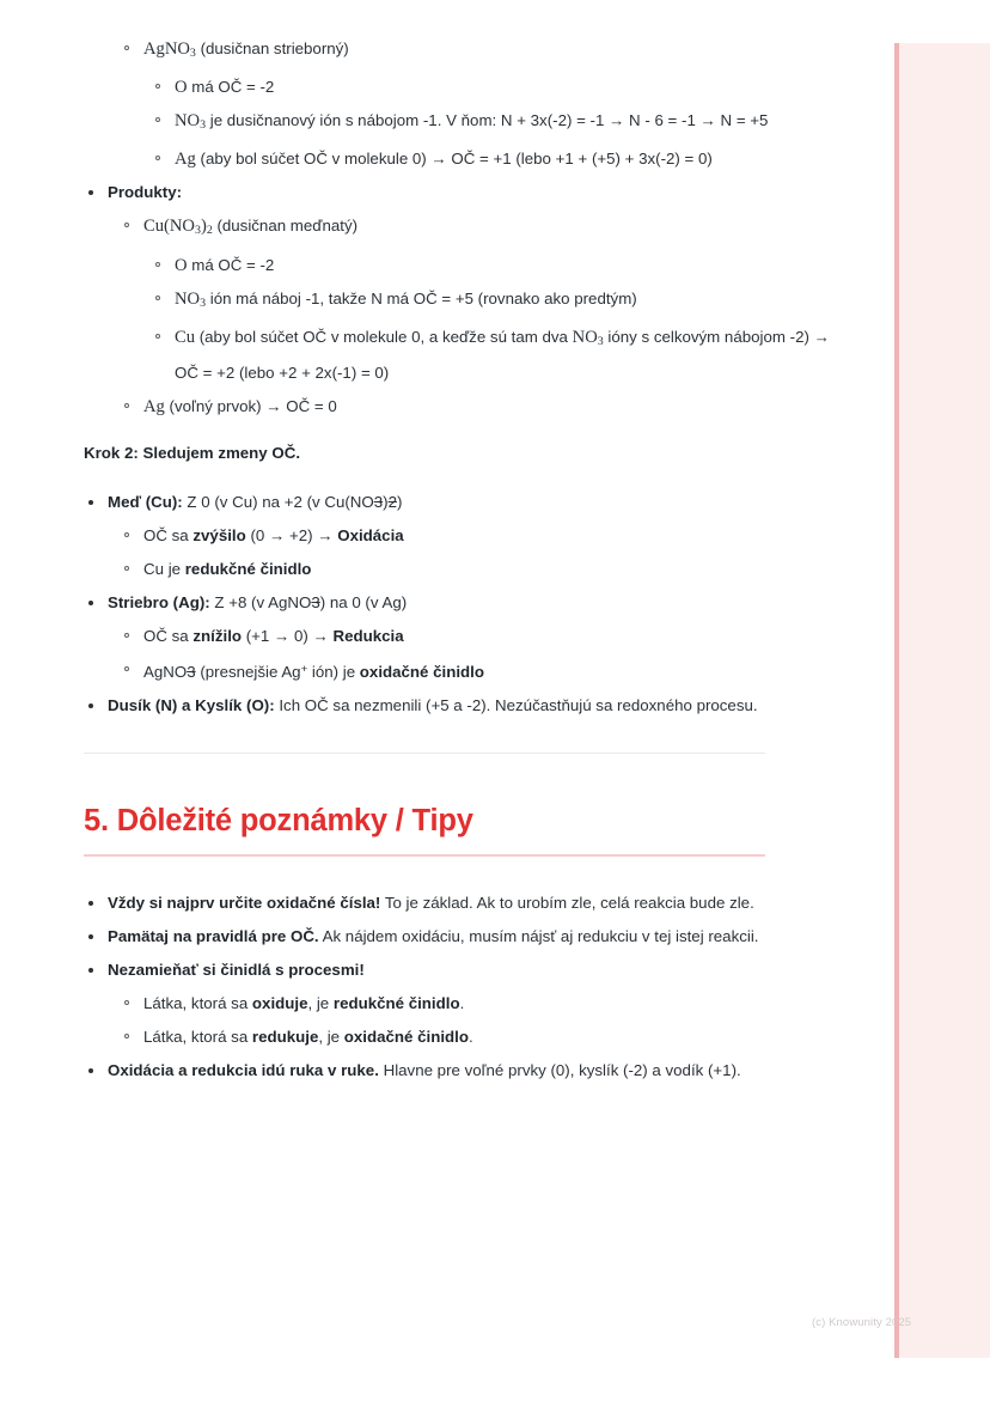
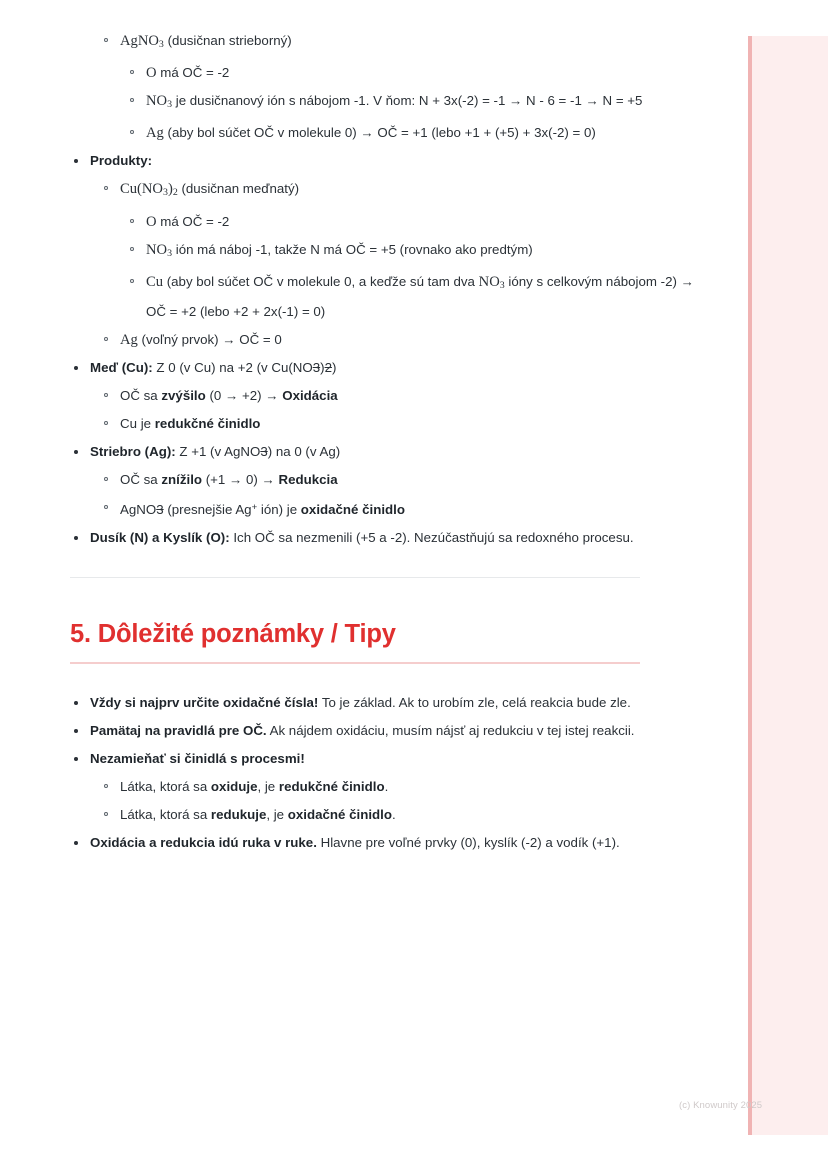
  AgNO3 (dusičnan strieborný)
  O má OČ = -2
  NO3 je dusičnanový ión s nábojom -1. V ňom: N + 3x(-2) = -1 → N - 6 = -1 → N = +5
  Ag (aby bol súčet OČ v molekule 0) → OČ = +1 (lebo +1 + (+5) + 3x(-2) = 0)
  Produkty:
  Cu(NO3)2 (dusičnan meďnatý)
  O má OČ = -2
  NO3 ión má náboj -1, takže N má OČ = +5 (rovnako ako predtým)
  Cu (aby bol súčet OČ v molekule 0, a keďže sú tam dva NO3 ióny s celkovým nábojom -2) → OČ = +2 (lebo +2 + 2x(-1) = 0)
  Ag (voľný prvok) → OČ = 0
- Krok 2: Sledujem zmeny OČ.
  Meď (Cu): Z 0 (v Cu) na +2 (v Cu(NO3)2)
  OČ sa zvýšilo (0 → +2) → Oxidácia
  Cu je redukčné činidlo
- Striebro (Ag): Z +8 (v AgNO3) na 0 (v Ag)
+ Striebro (Ag): Z +1 (v AgNO3) na 0 (v Ag)
  OČ sa znížilo (+1 → 0) → Redukcia
  AgNO3 (presnejšie Ag+ ión) je oxidačné činidlo
  Dusík (N) a Kyslík (O): Ich OČ sa nezmenili (+5 a -2). Nezúčastňujú sa redoxného procesu.
  5. Dôležité poznámky / Tipy
  Vždy si najprv určite oxidačné čísla! To je základ. Ak to urobím zle, celá reakcia bude zle.
  Pamätaj na pravidlá pre OČ. Ak nájdem oxidáciu, musím nájsť aj redukciu v tej istej reakcii.
  Nezamieňať si činidlá s procesmi!
  Látka, ktorá sa oxiduje, je redukčné činidlo.
  Látka, ktorá sa redukuje, je oxidačné činidlo.
  Oxidácia a redukcia idú ruka v ruke. Hlavne pre voľné prvky (0), kyslík (-2) a vodík (+1).
  (c) Knowunity 2025
